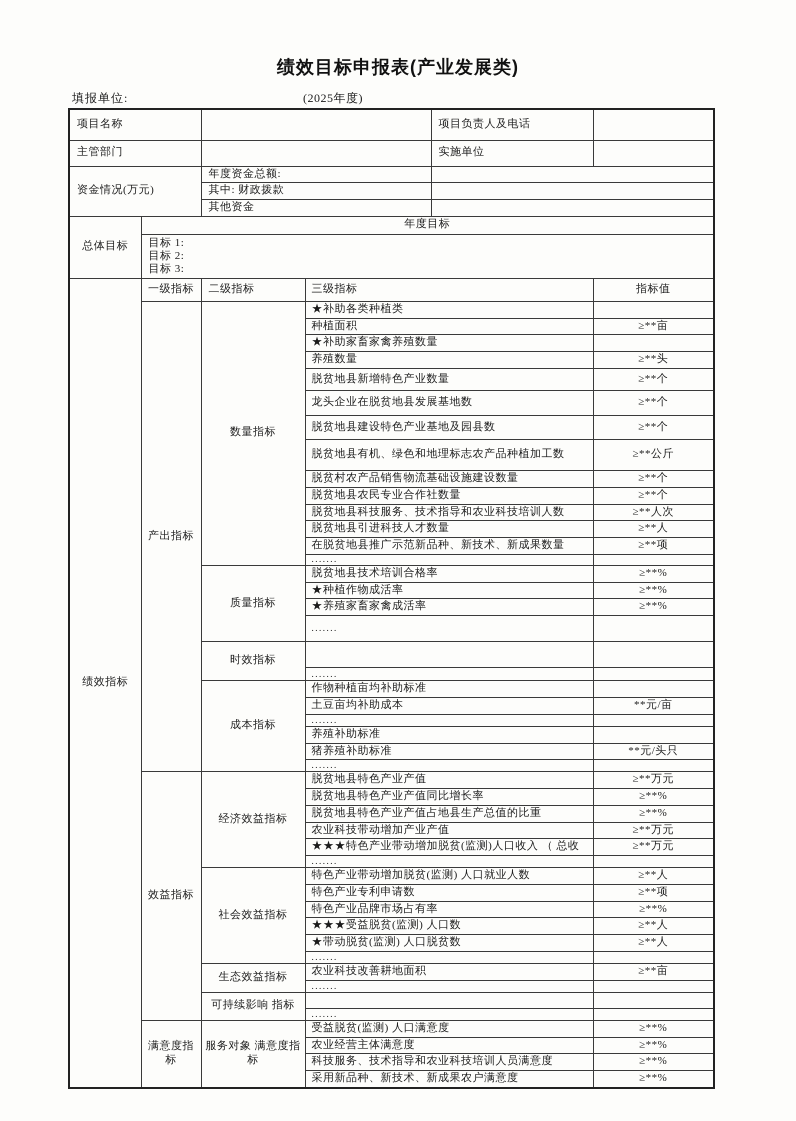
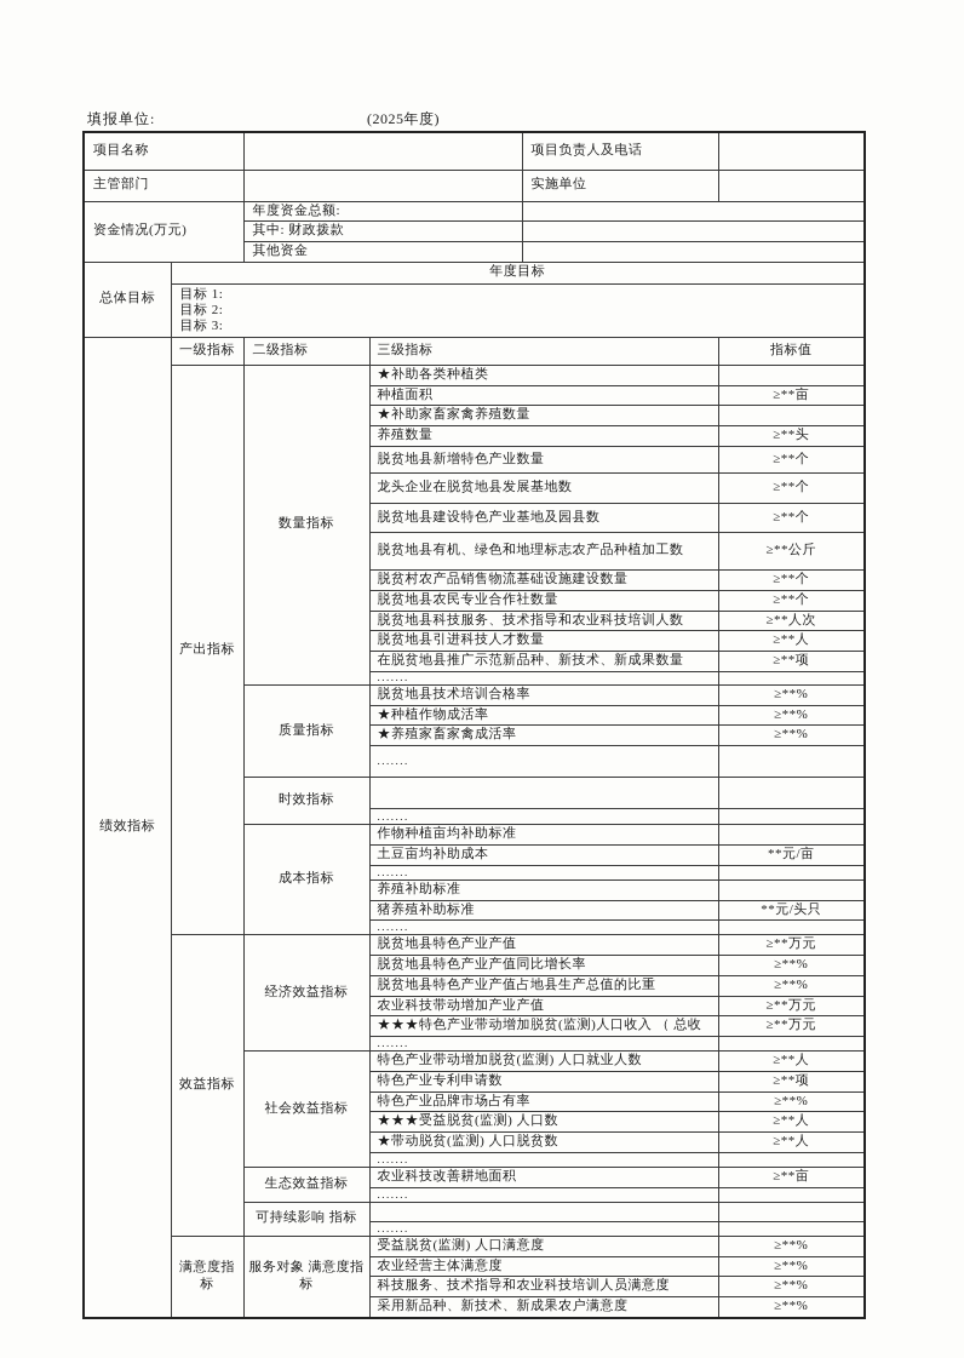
- 绩效目标申报表(产业发展类)
  填报单位:
  (2025年度)
  项目名称		项目负责人及电话
  主管部门		实施单位
  资金情况(万元)	年度资金总额:
  其中: 财政拨款
  其他资金
  总体目标	年度目标
  目标 1: 目标 2: 目标 3:
  绩效指标	一级指标	二级指标	三级指标	指标值
  产出指标	数量指标	★补助各类种植类
  种植面积	≥**亩
  ★补助家畜家禽养殖数量
  养殖数量	≥**头
  脱贫地县新增特色产业数量	≥**个
  龙头企业在脱贫地县发展基地数	≥**个
  脱贫地县建设特色产业基地及园县数	≥**个
  脱贫地县有机、绿色和地理标志农产品种植加工数	≥**公斤
  脱贫村农产品销售物流基础设施建设数量	≥**个
  脱贫地县农民专业合作社数量	≥**个
  脱贫地县科技服务、技术指导和农业科技培训人数	≥**人次
  脱贫地县引进科技人才数量	≥**人
  在脱贫地县推广示范新品种、新技术、新成果数量	≥**项
  .......
  质量指标	脱贫地县技术培训合格率	≥**%
  ★种植作物成活率	≥**%
  ★养殖家畜家禽成活率	≥**%
  .......
  时效指标
  .......
  成本指标	作物种植亩均补助标准
  土豆亩均补助成本	**元/亩
  .......
  养殖补助标准
  猪养殖补助标准	**元/头只
  .......
  效益指标	经济效益指标	脱贫地县特色产业产值	≥**万元
  脱贫地县特色产业产值同比增长率	≥**%
  脱贫地县特色产业产值占地县生产总值的比重	≥**%
  农业科技带动增加产业产值	≥**万元
  ★★★特色产业带动增加脱贫(监测)人口收入 （ 总收	≥**万元
  .......
  社会效益指标	特色产业带动增加脱贫(监测) 人口就业人数	≥**人
  特色产业专利申请数	≥**项
  特色产业品牌市场占有率	≥**%
  ★★★受益脱贫(监测) 人口数	≥**人
  ★带动脱贫(监测) 人口脱贫数	≥**人
  .......
  生态效益指标	农业科技改善耕地面积	≥**亩
  .......
  可持续影响 指标
  .......
  满意度指标	服务对象 满意度指标	受益脱贫(监测) 人口满意度	≥**%
  农业经营主体满意度	≥**%
  科技服务、技术指导和农业科技培训人员满意度	≥**%
  采用新品种、新技术、新成果农户满意度	≥**%
